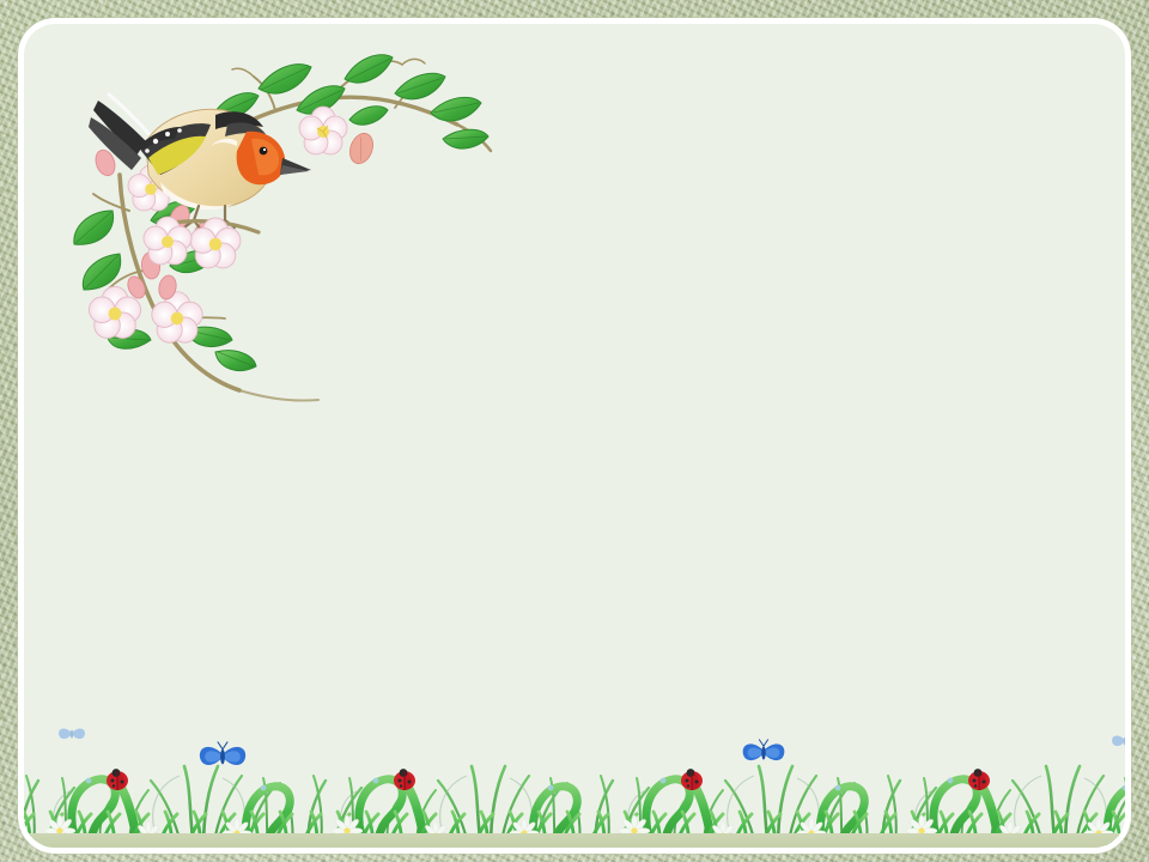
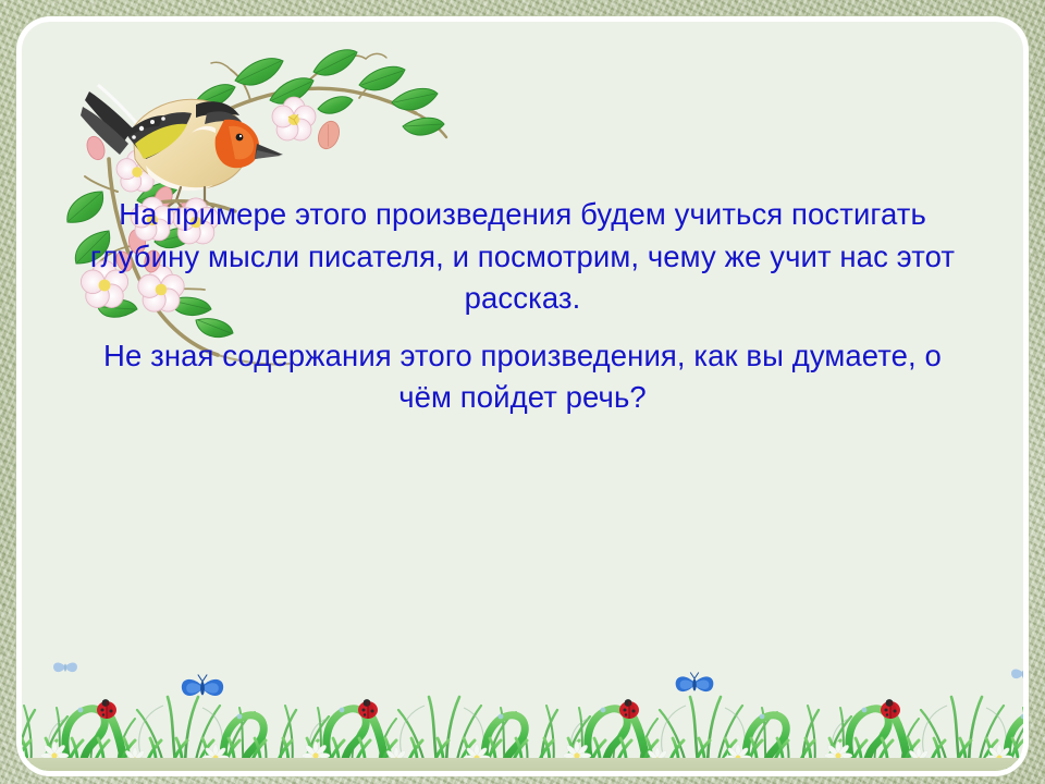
+ На примере этого произведения будем учиться постигать глубину мысли писателя, и посмотрим, чему же учит нас этот рассказ.
+ Не зная содержания этого произведения, как вы думаете, о чём пойдет речь?
